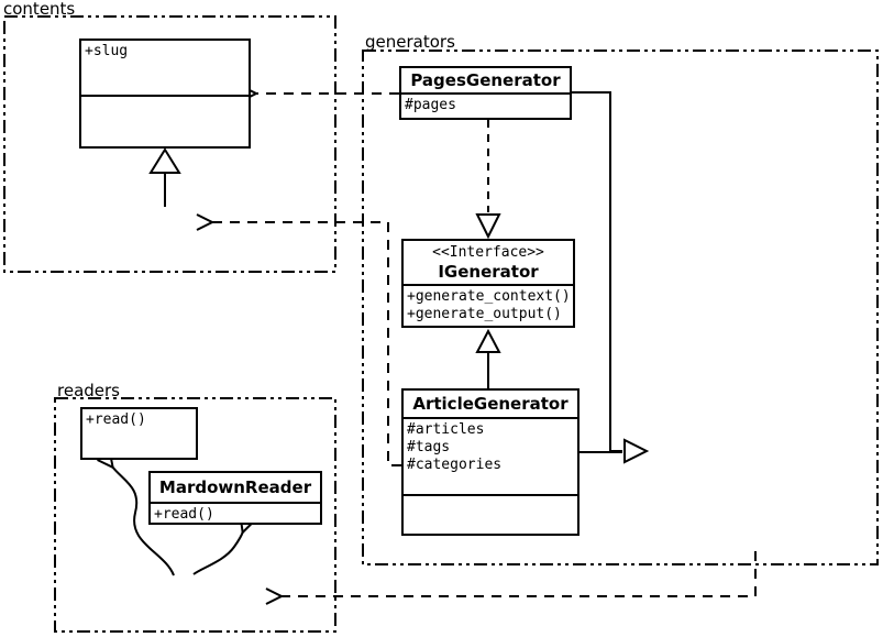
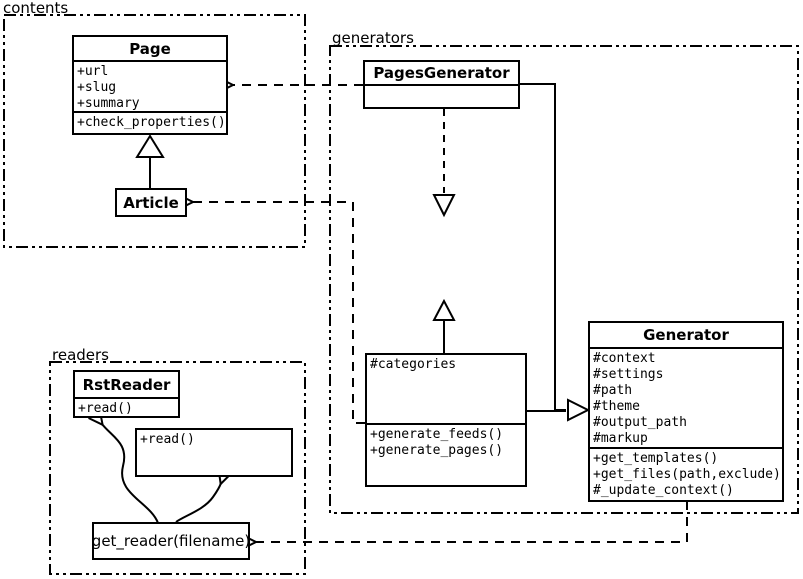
  contents
  generators
  readers
+ Page
+ +url
  +slug
+ +summary
+ +check_properties()
+ Article
  PagesGenerator
- #pages
- <<Interface>>
- IGenerator
- +generate_context()
- +generate_output()
- ArticleGenerator
- #articles
- #tags
  #categories
+ +generate_feeds()
+ +generate_pages()
+ Generator
+ #context
+ #settings
+ #path
+ #theme
+ #output_path
+ #markup
+ +get_templates()
+ +get_files(path,exclude)
+ #_update_context()
+ RstReader
  +read()
- MardownReader
  +read()
+ get_reader(filename)
